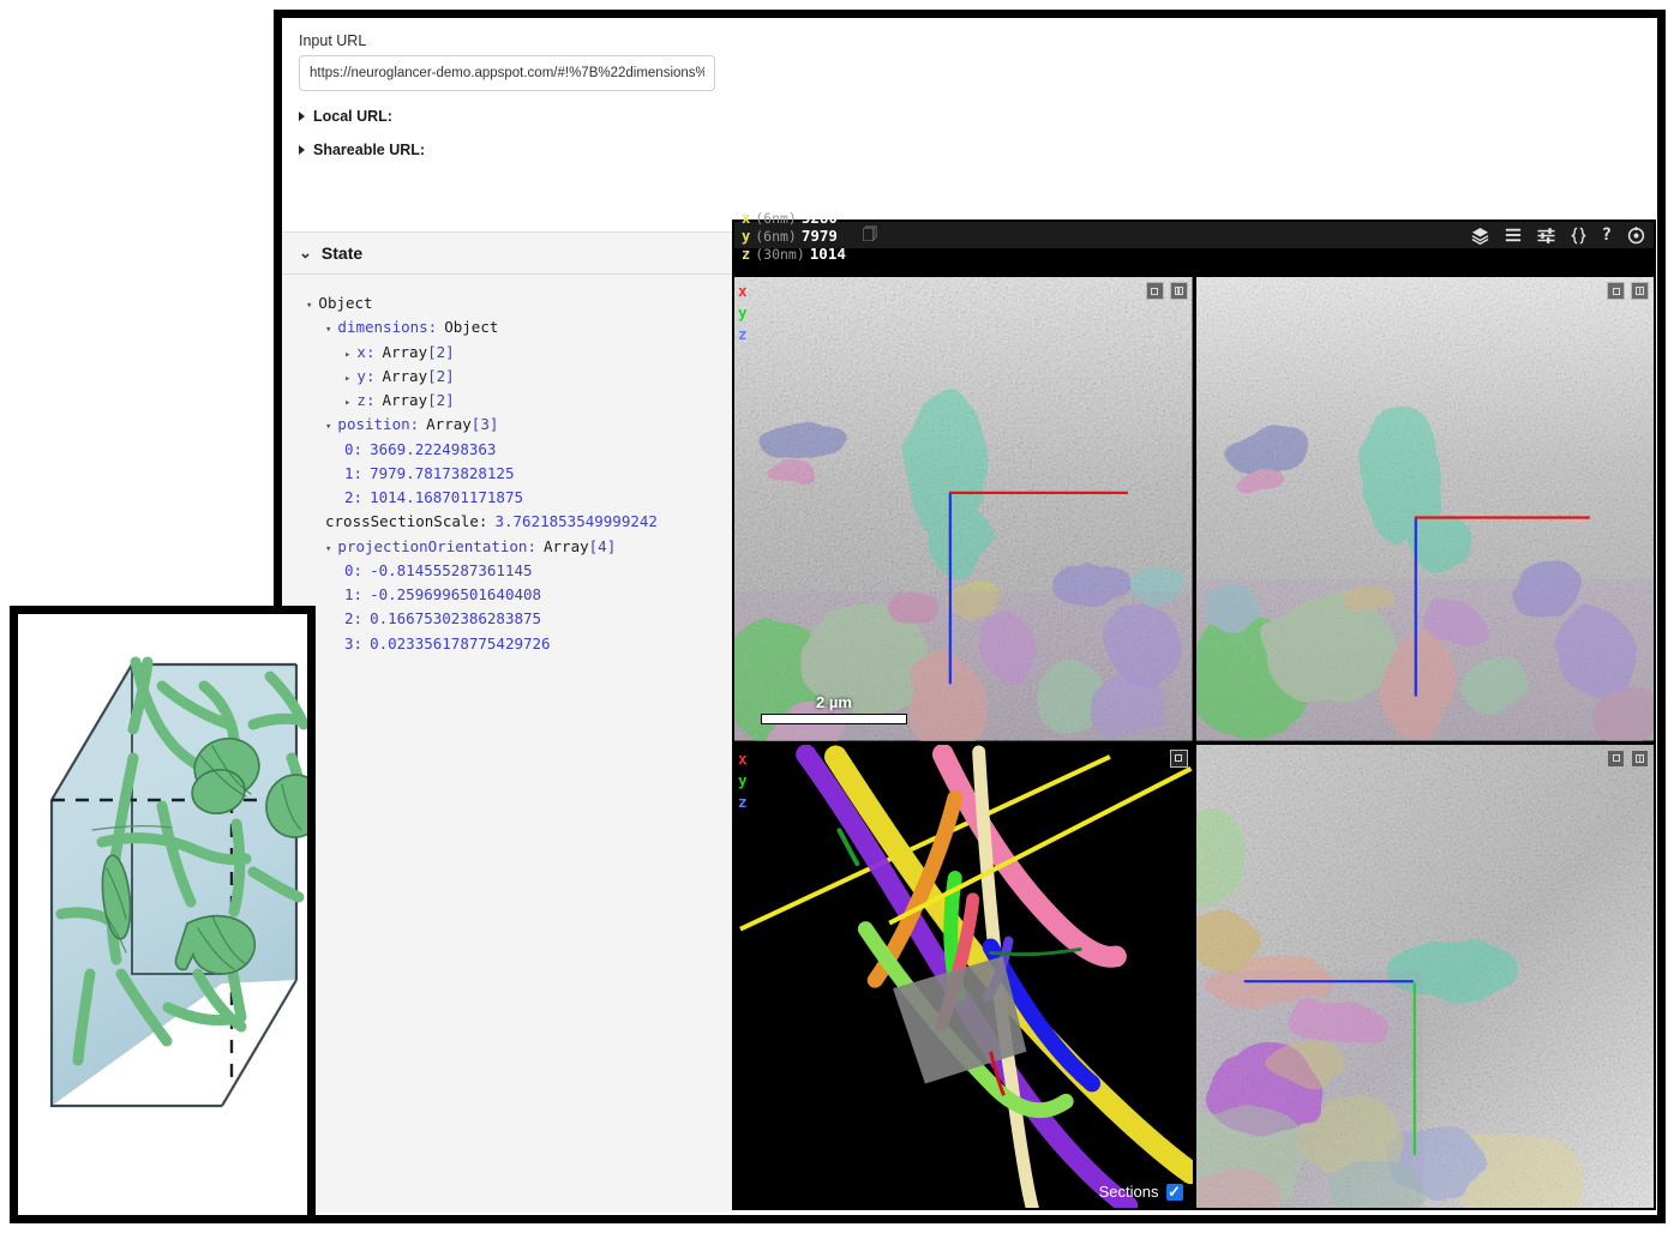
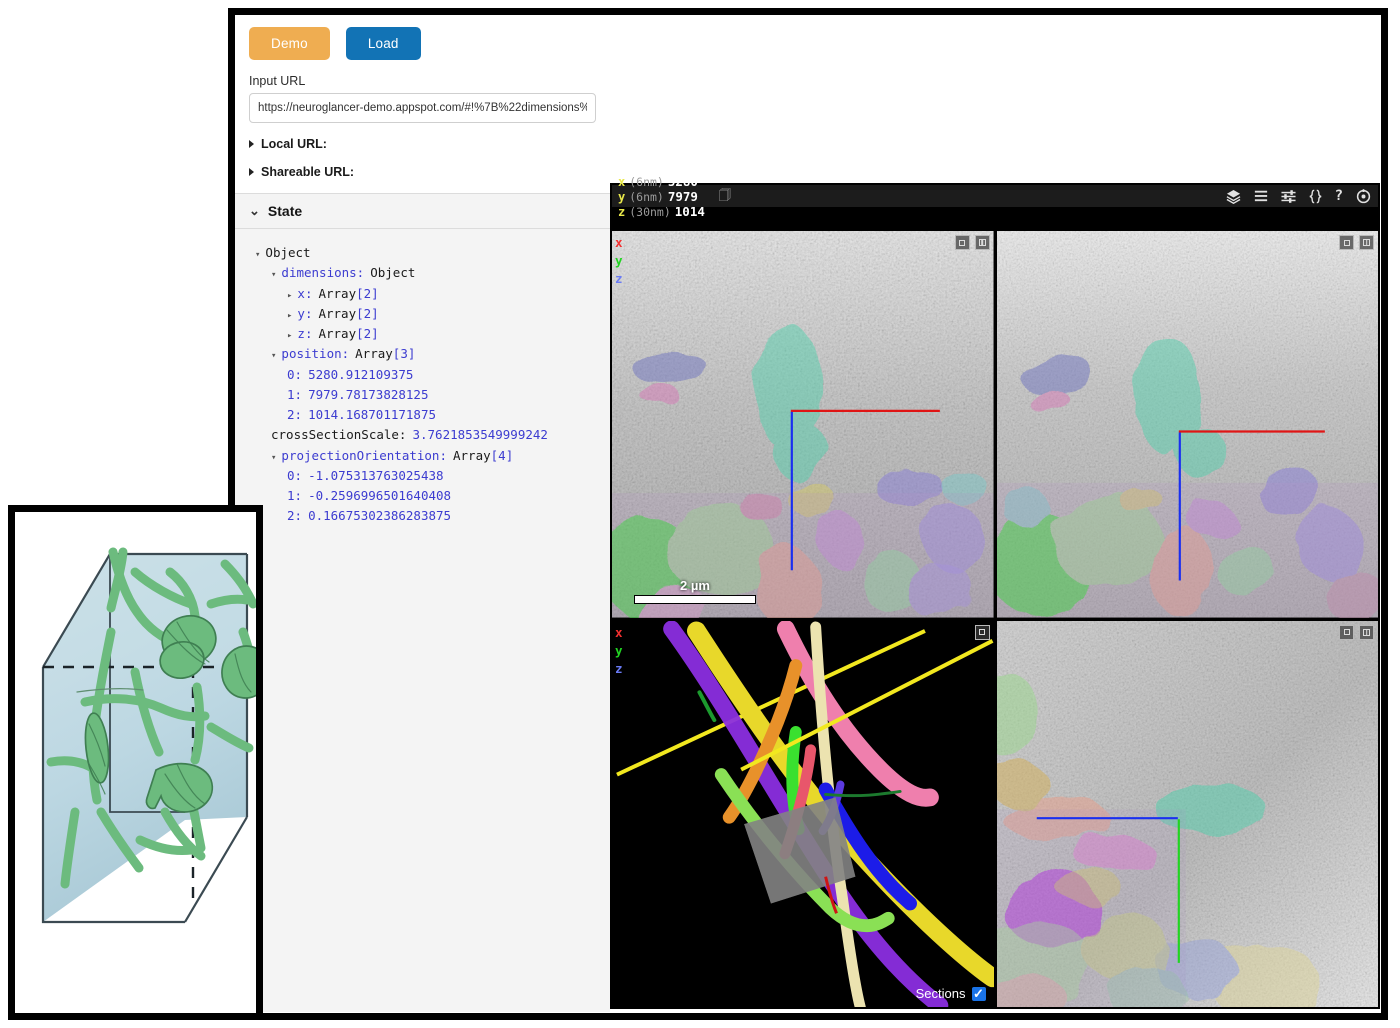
+ Demo
+ Load
  Input URL
  Local URL:
  Shareable URL:
  ⌄
  State
  ▾
  Object
  ▾
  dimensions:
  Object
  ▸
  x:
  Array[2]
  ▸
  y:
  Array[2]
  ▸
  z:
  Array[2]
  ▾
  position:
  Array[3]
  0:
- 3669.222498363
+ 5280.912109375
  1:
  7979.78173828125
  2:
  1014.168701171875
  crossSectionScale:
  3.7621853549999242
  ▾
  projectionOrientation:
  Array[4]
  0:
- -0.814555287361145
+ -1.075313763025438
  1:
  -0.2596996501640408
  2:
  0.16675302386283875
- 3:
- 0.023356178775429726
  x
  (6nm)
  5280
  y
  (6nm)
  7979
  z
  (30nm)
  1014
  🗍
  ?
  x
  y
  z
  2 µm
  x
  y
  z
  Sections
  ✓
